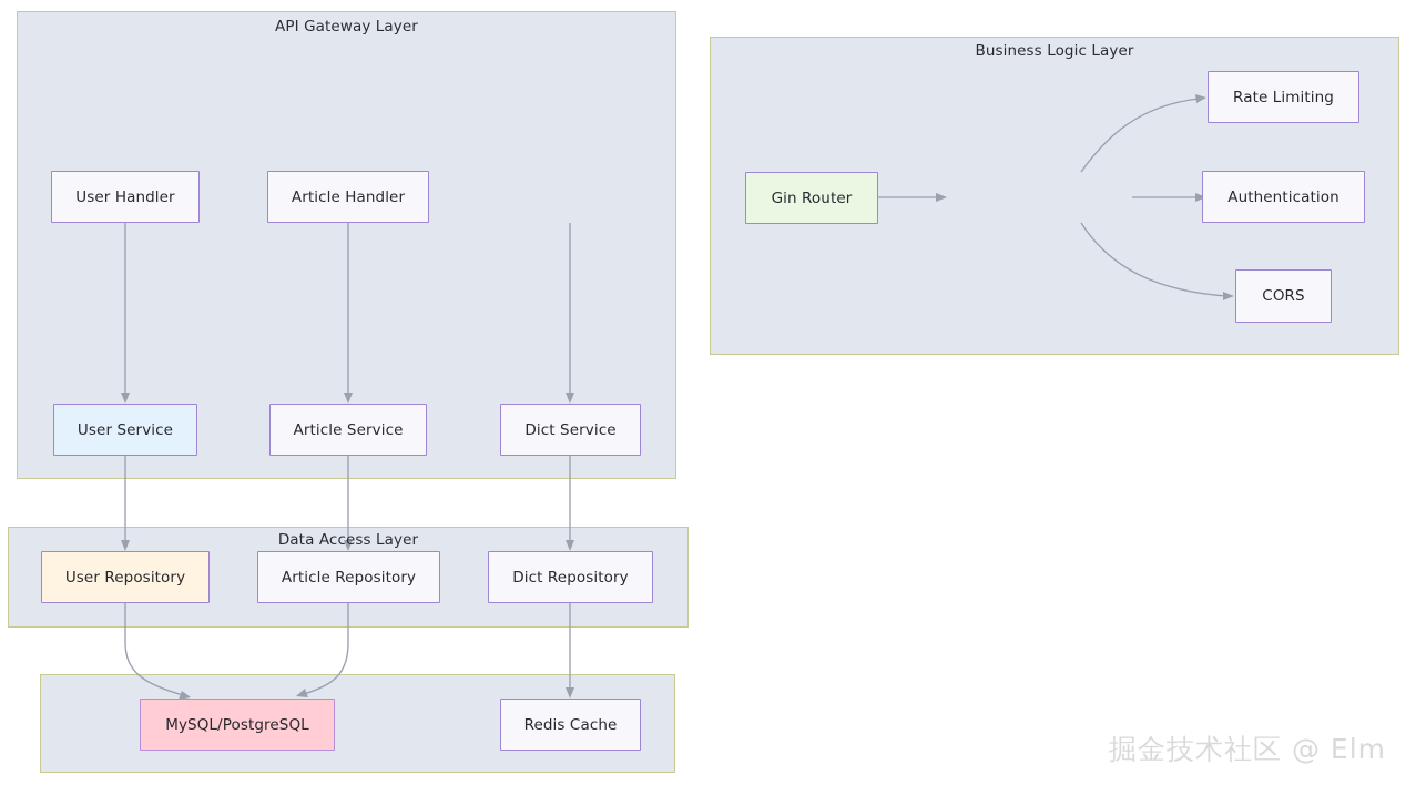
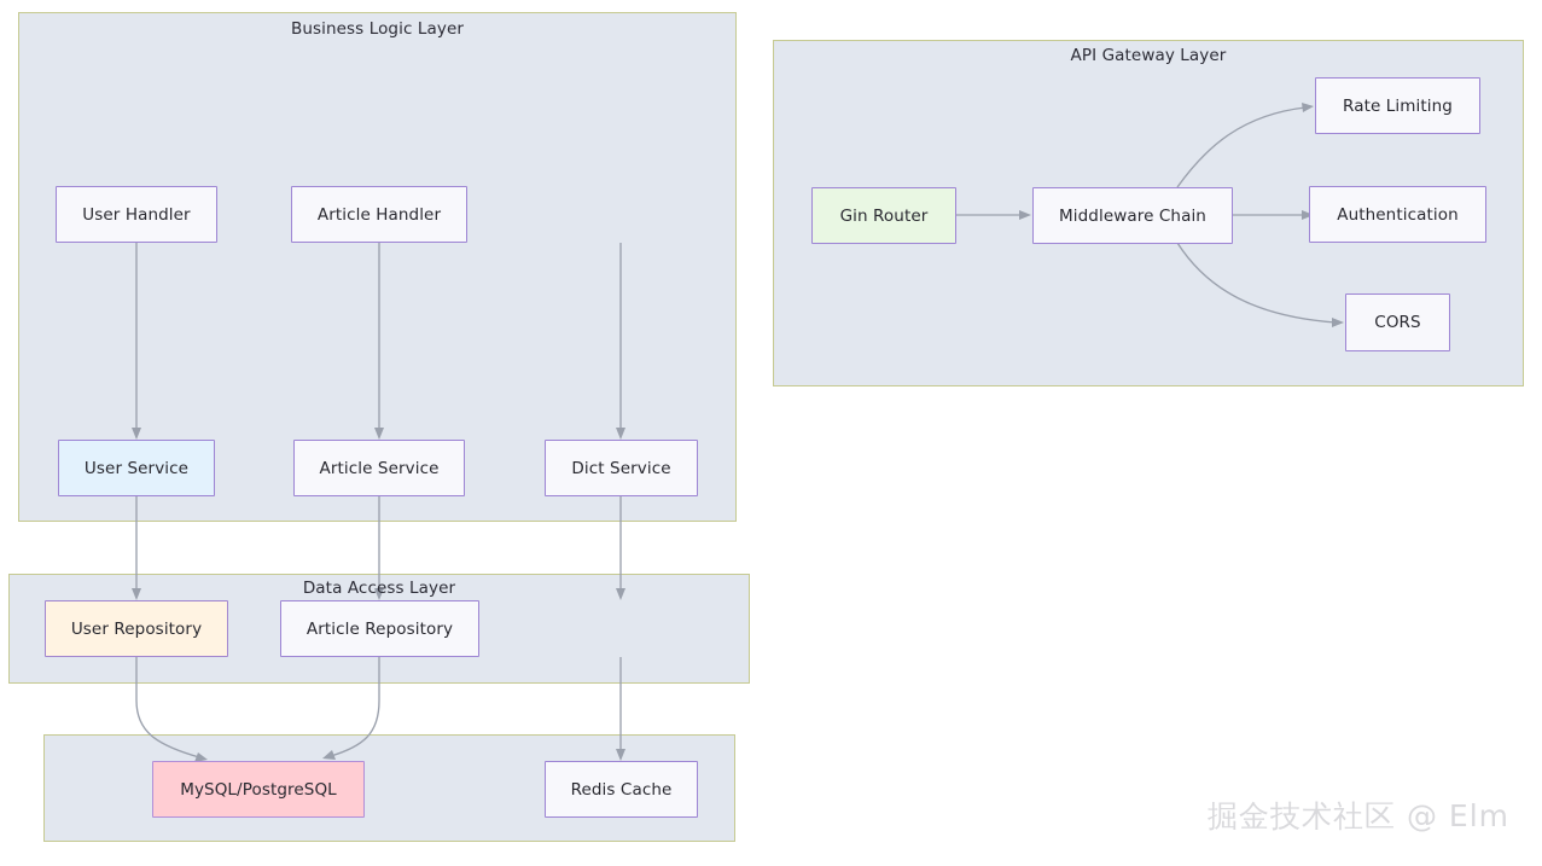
- API Gateway Layer
+ Business Logic Layer
  Data Access Layer
- Business Logic Layer
+ API Gateway Layer
  User Handler
  Article Handler
  User Service
  Article Service
  Dict Service
  User Repository
  Article Repository
- Dict Repository
  MySQL/PostgreSQL
  Redis Cache
  Gin Router
+ Middleware Chain
  Rate Limiting
  Authentication
  CORS
  掘金技术社区 @ Elm
